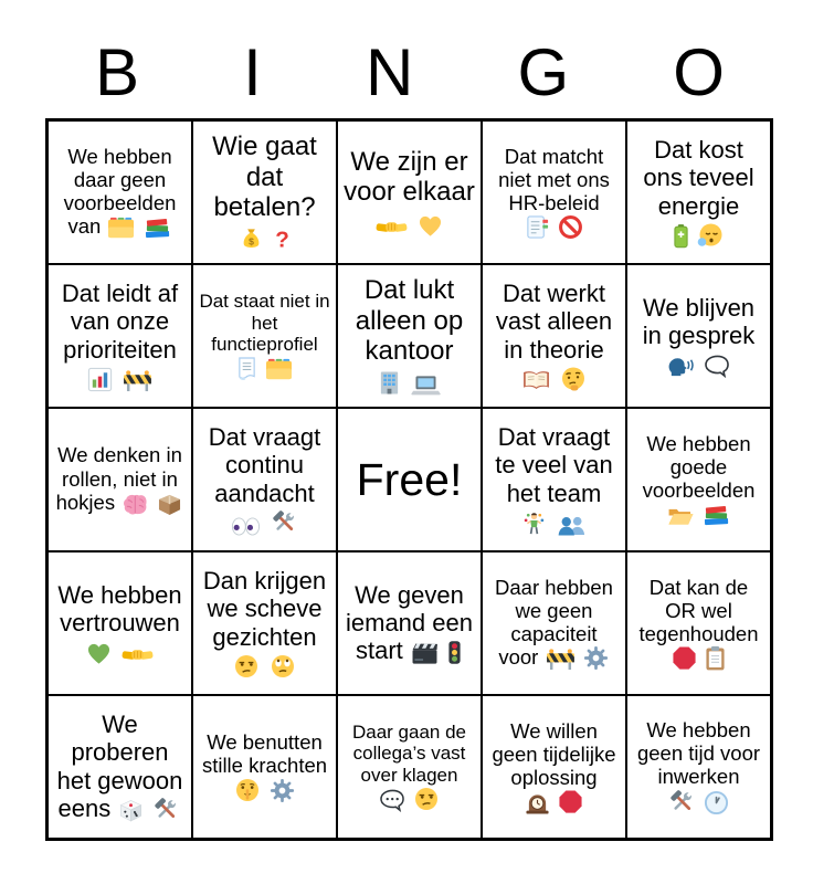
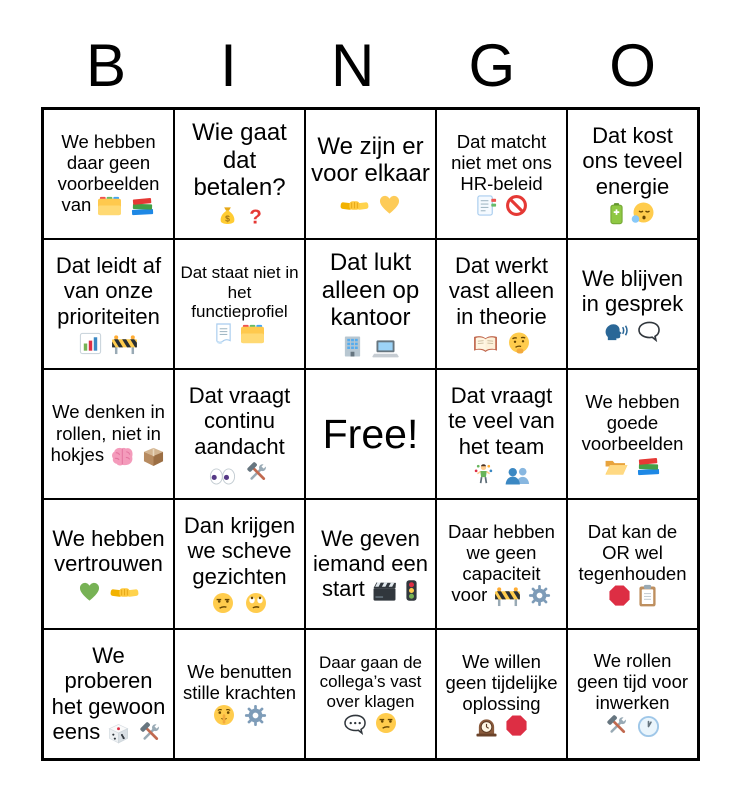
  B
  I
  N
  G
  O
  We hebben daar geen voorbeelden van
  Wie gaat dat betalen?
  $
  ?
  We zijn er voor elkaar
  Dat matcht niet met ons HR-beleid
  Dat kost ons teveel energie
  Dat leidt af van onze prioriteiten
  Dat staat niet in het functieprofiel
  Dat lukt alleen op kantoor
  Dat werkt vast alleen in theorie
  We blijven in gesprek
  We denken in rollen, niet in hokjes
  Dat vraagt continu aandacht
  Free!
  Dat vraagt te veel van het team
  We hebben goede voorbeelden
  We hebben vertrouwen
  Dan krijgen we scheve gezichten
  We geven iemand een start
  Daar hebben we geen capaciteit voor
  Dat kan de OR wel tegenhouden
  We proberen het gewoon eens
  We benutten stille krachten
  Daar gaan de collega’s vast over klagen
  We willen geen tijdelijke oplossing
- We hebben geen tijd voor inwerken
+ We rollen geen tijd voor inwerken
